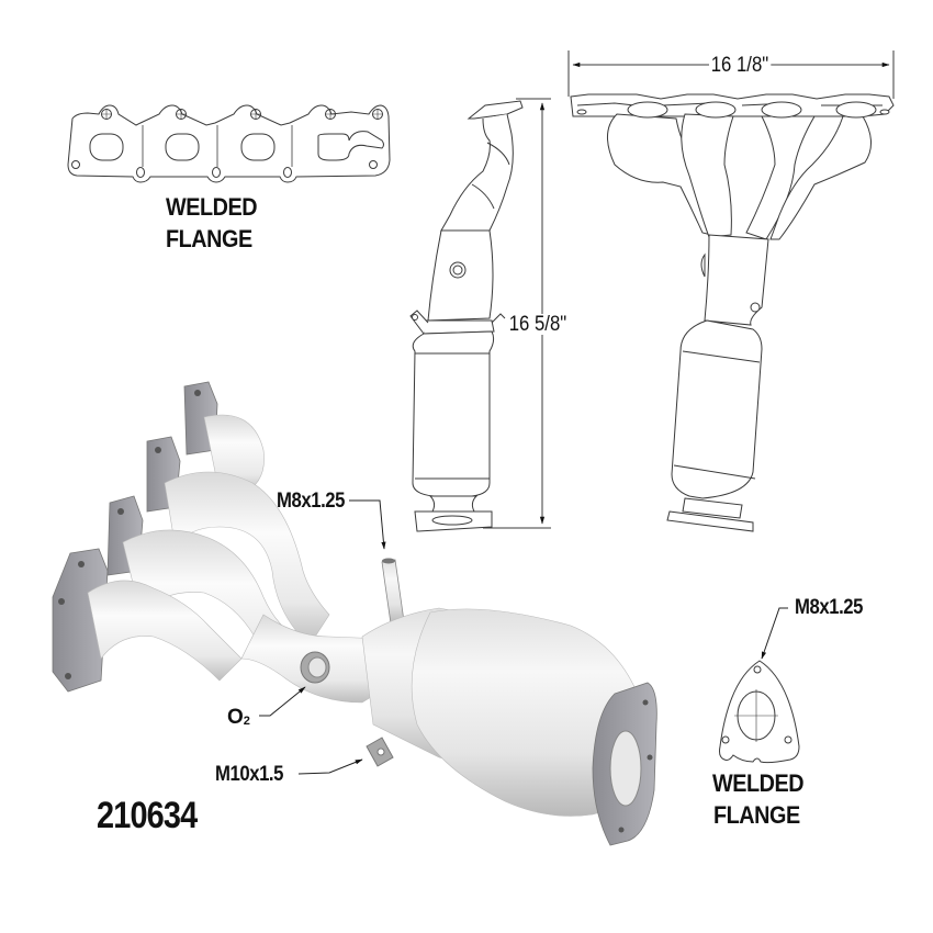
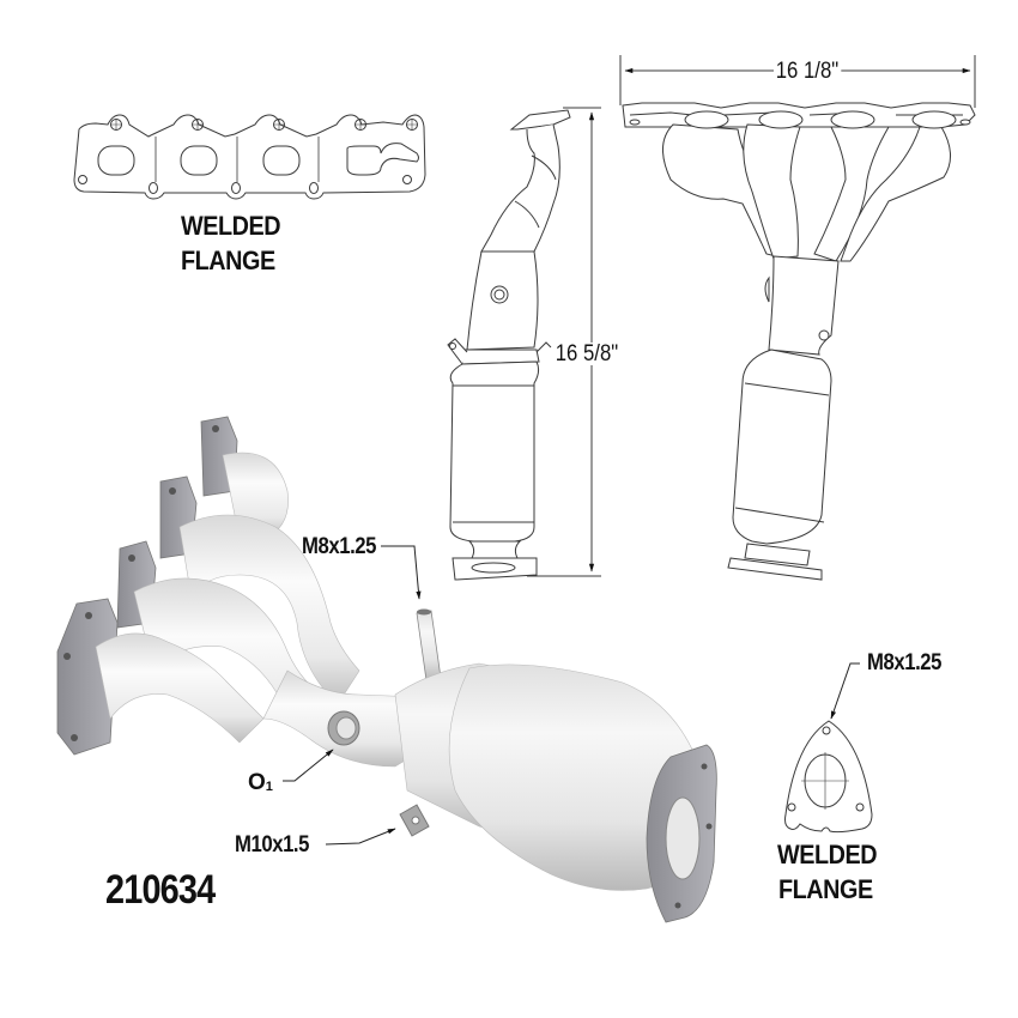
  WELDED
  FLANGE
  16 1/8"
  16 5/8"
  M8x1.25
- O2
+ O1
  M10x1.5
  210634
  M8x1.25
  WELDED
  FLANGE
